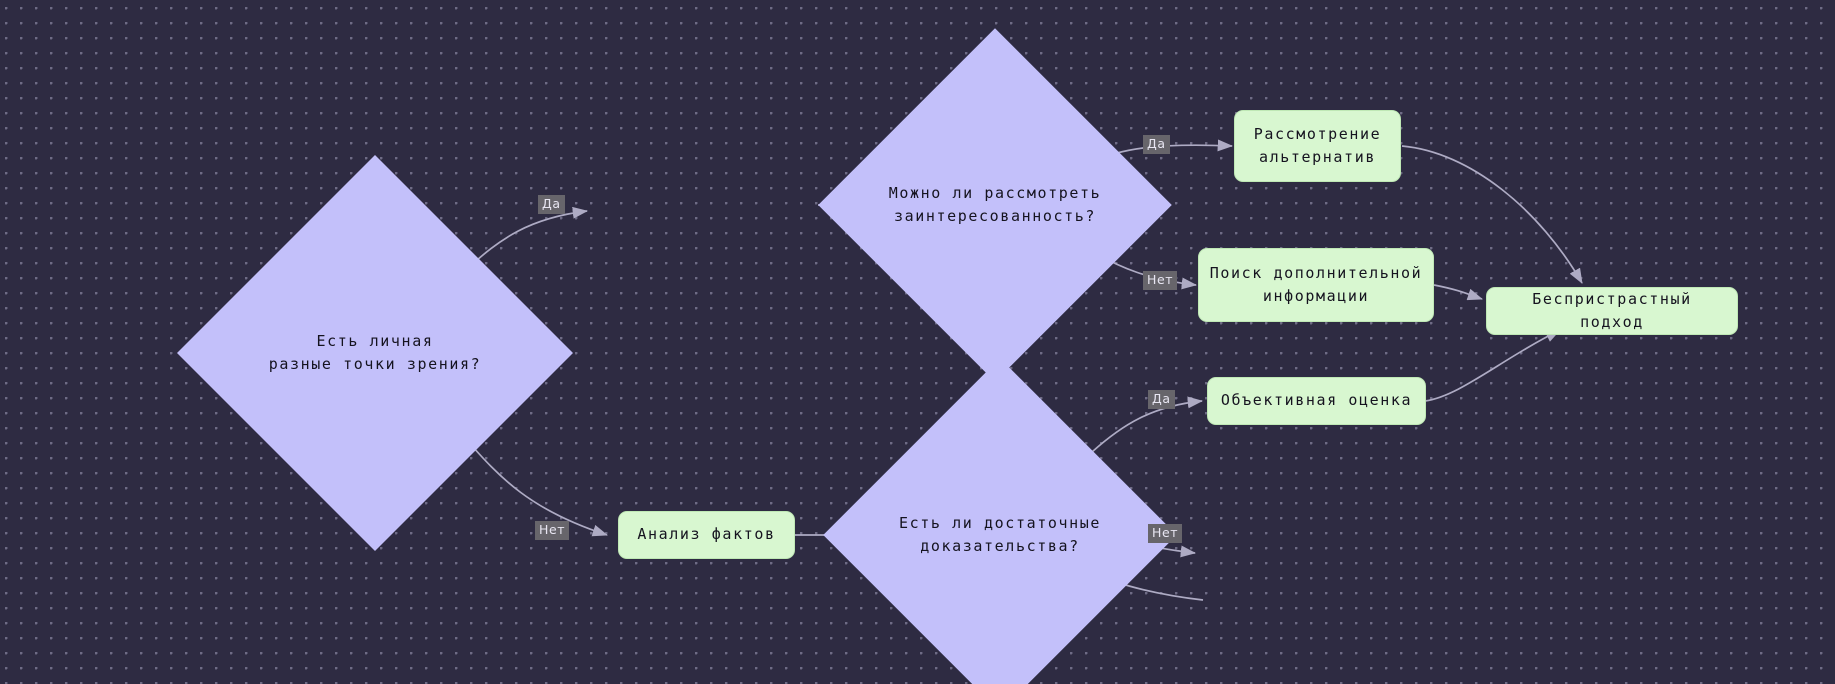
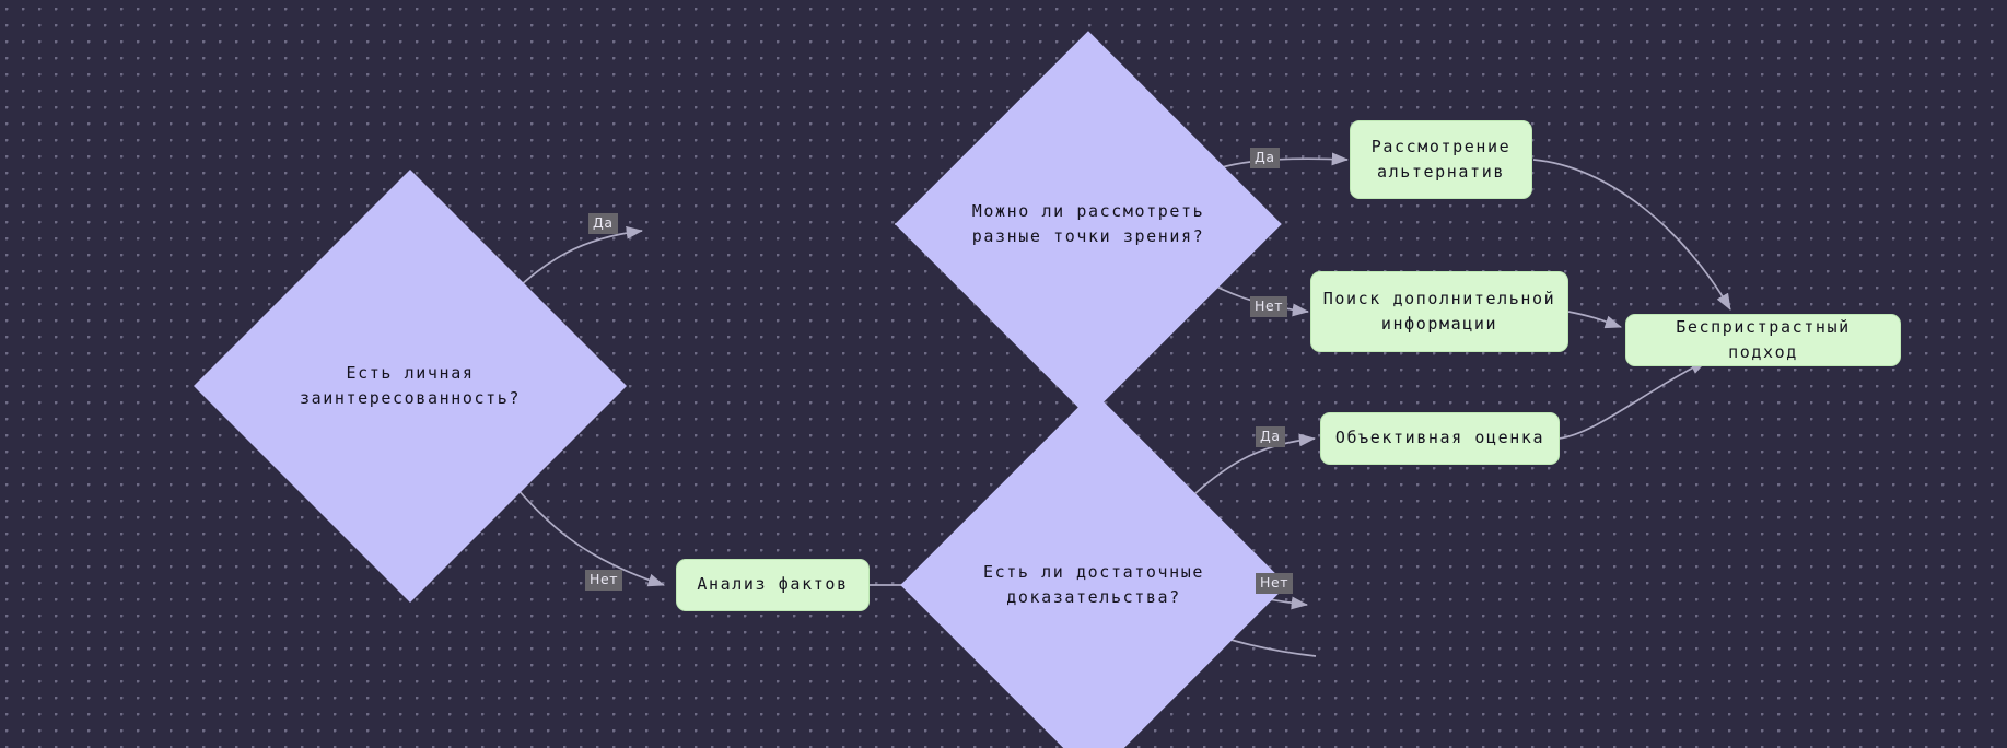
  Есть личная
- разные точки зрения?
+ заинтересованность?
  Можно ли рассмотреть
- заинтересованность?
+ разные точки зрения?
  Рассмотрение
  альтернатив
  Поиск дополнительной
  информации
  Анализ фактов
  Есть ли достаточные
  доказательства?
  Объективная оценка
  Беспристрастный подход
  Да
  Нет
  Да
  Нет
  Да
  Нет
